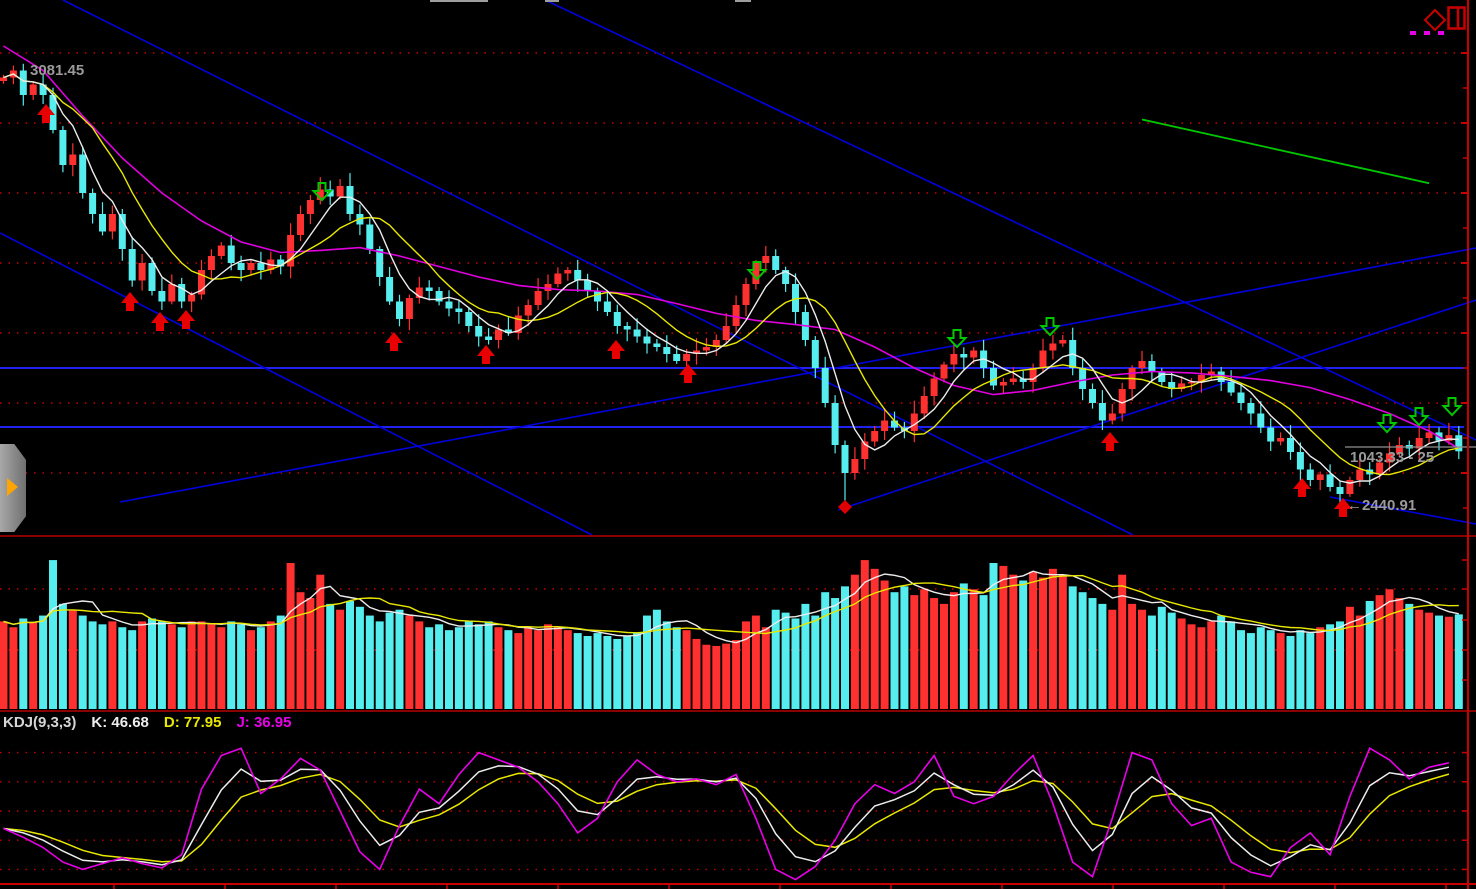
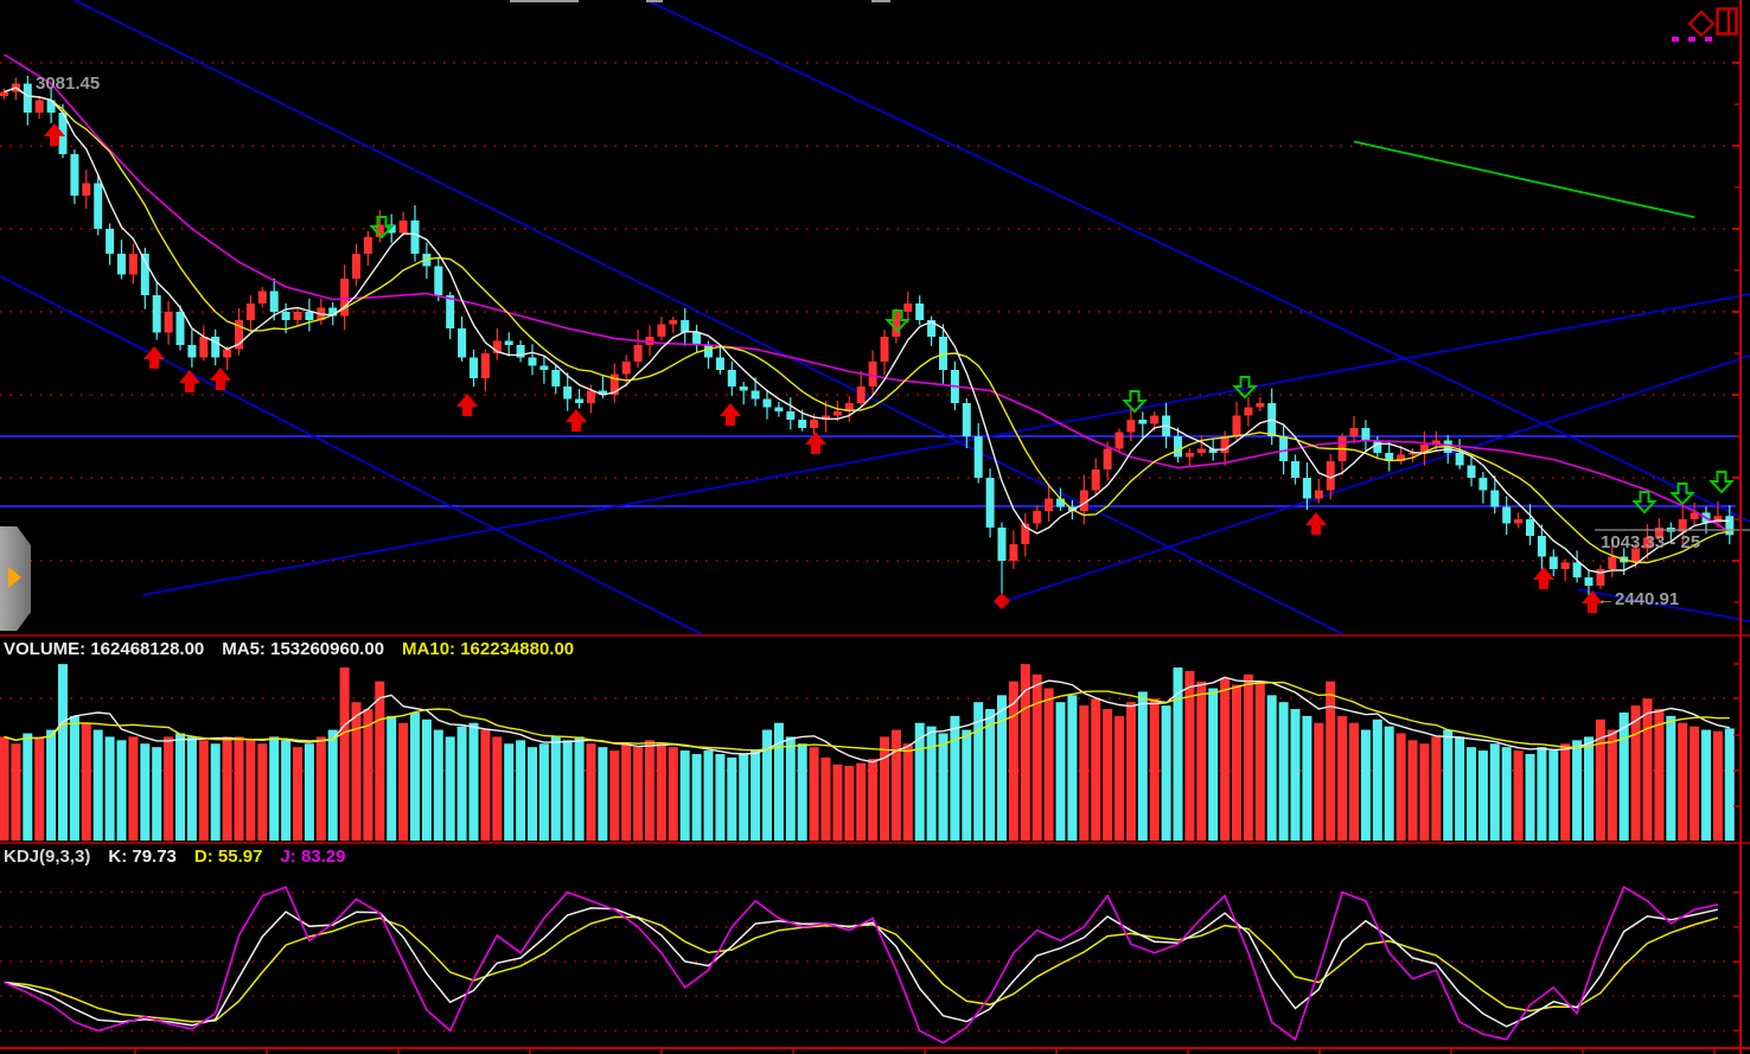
+ VOLUME: 162468128.00
+ MA5: 153260960.00
+ MA10: 162234880.00
  KDJ(9,3,3)
- K: 46.68
+ K: 79.73
- D: 77.95
+ D: 55.97
- J: 36.95
+ J: 83.29
  3081.45
  1043.33 - 25
  ←2440.91
